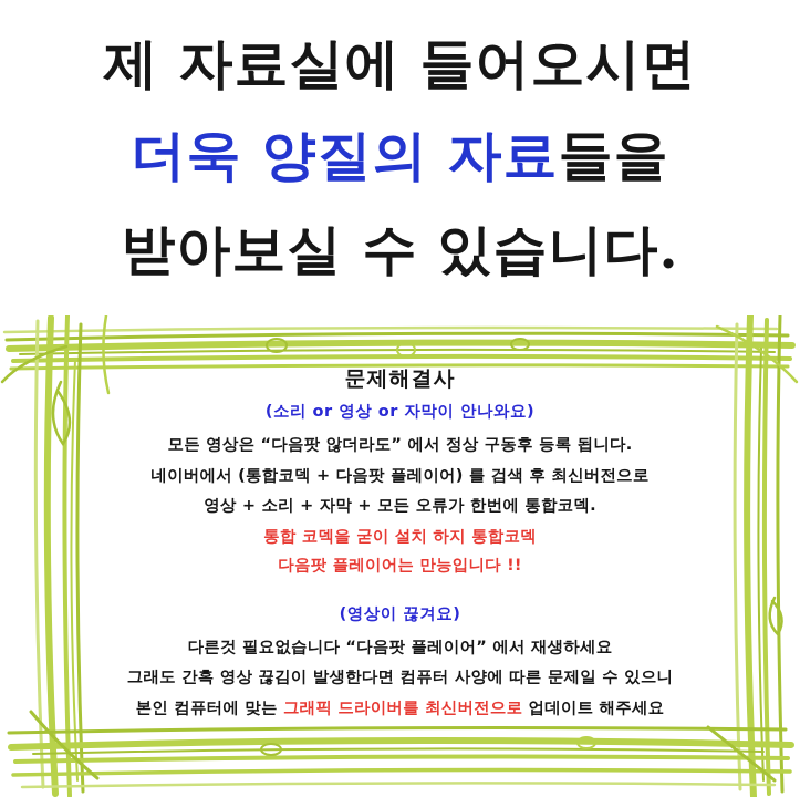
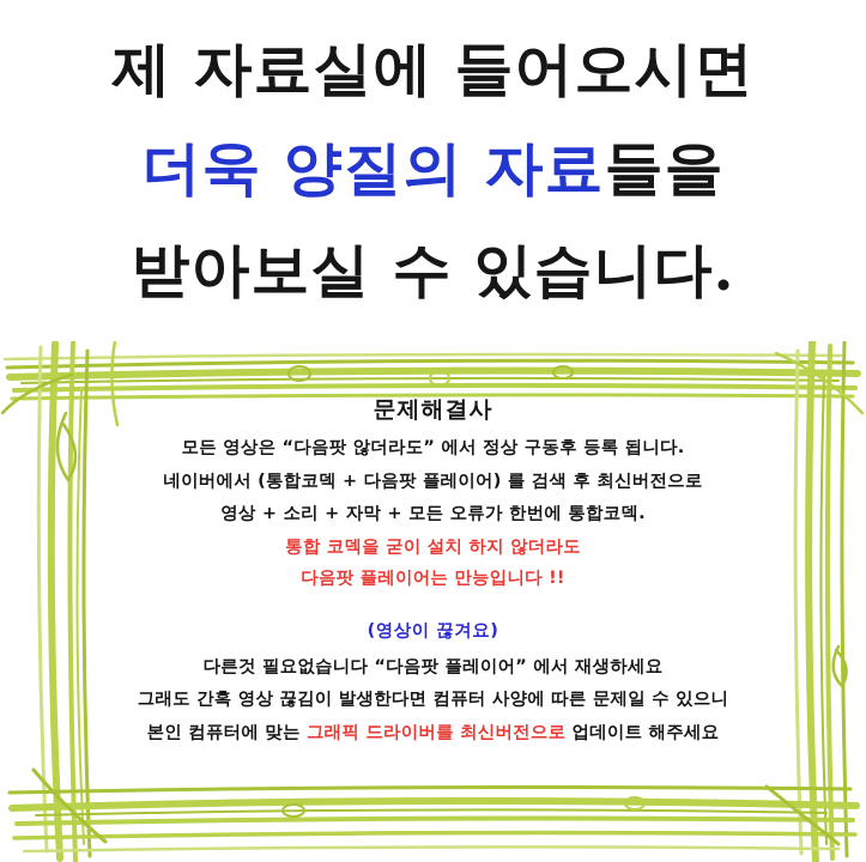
  제 자료실에 들어오시면
  더욱 양질의 자료들을
  받아보실 수 있습니다.
  문제해결사
- (소리 or 영상 or 자막이 안나와요)
  모든 영상은 “다음팟 않더라도” 에서 정상 구동후 등록 됩니다.
  네이버에서 (통합코덱 + 다음팟 플레이어) 를 검색 후 최신버전으로
  영상 + 소리 + 자막 + 모든 오류가 한번에 통합코덱.
- 통합 코덱을 굳이 설치 하지 통합코덱
+ 통합 코덱을 굳이 설치 하지 않더라도
  다음팟 플레이어는 만능입니다 !!
  (영상이 끊겨요)
  다른것 필요없습니다 “다음팟 플레이어” 에서 재생하세요
  그래도 간혹 영상 끊김이 발생한다면 컴퓨터 사양에 따른 문제일 수 있으니
  본인 컴퓨터에 맞는 그래픽 드라이버를 최신버전으로 업데이트 해주세요
